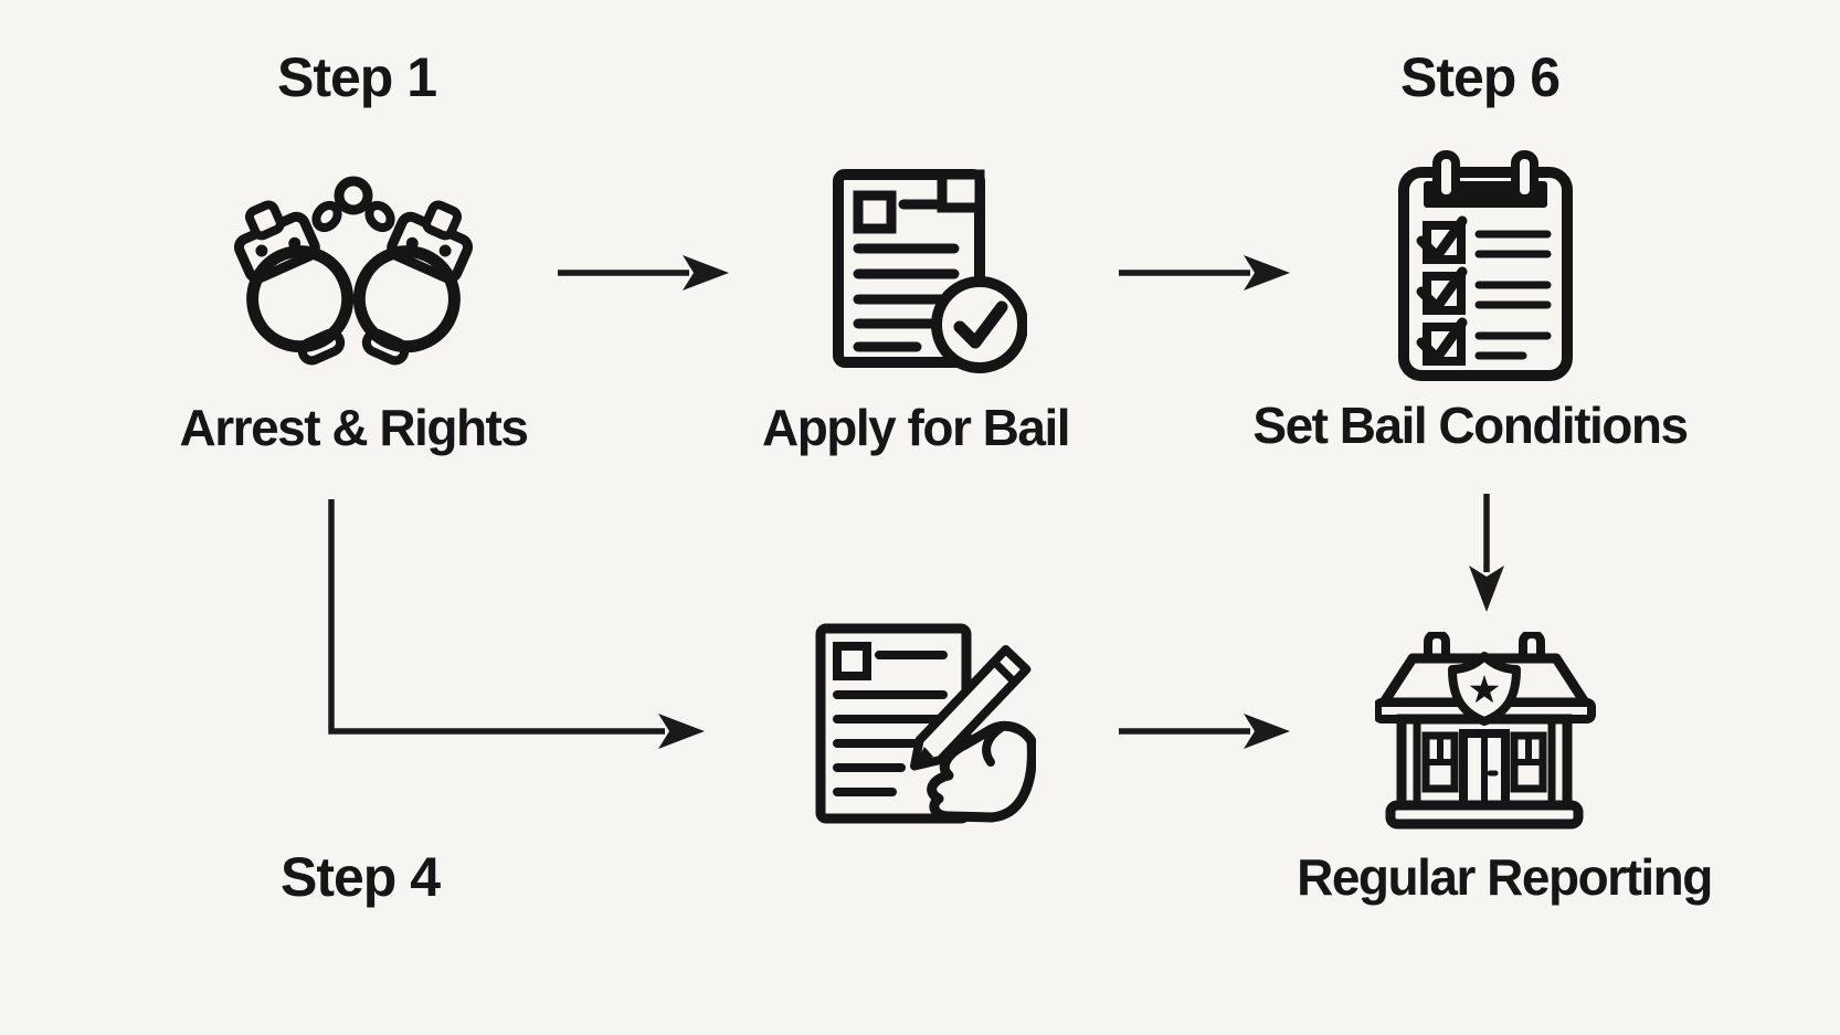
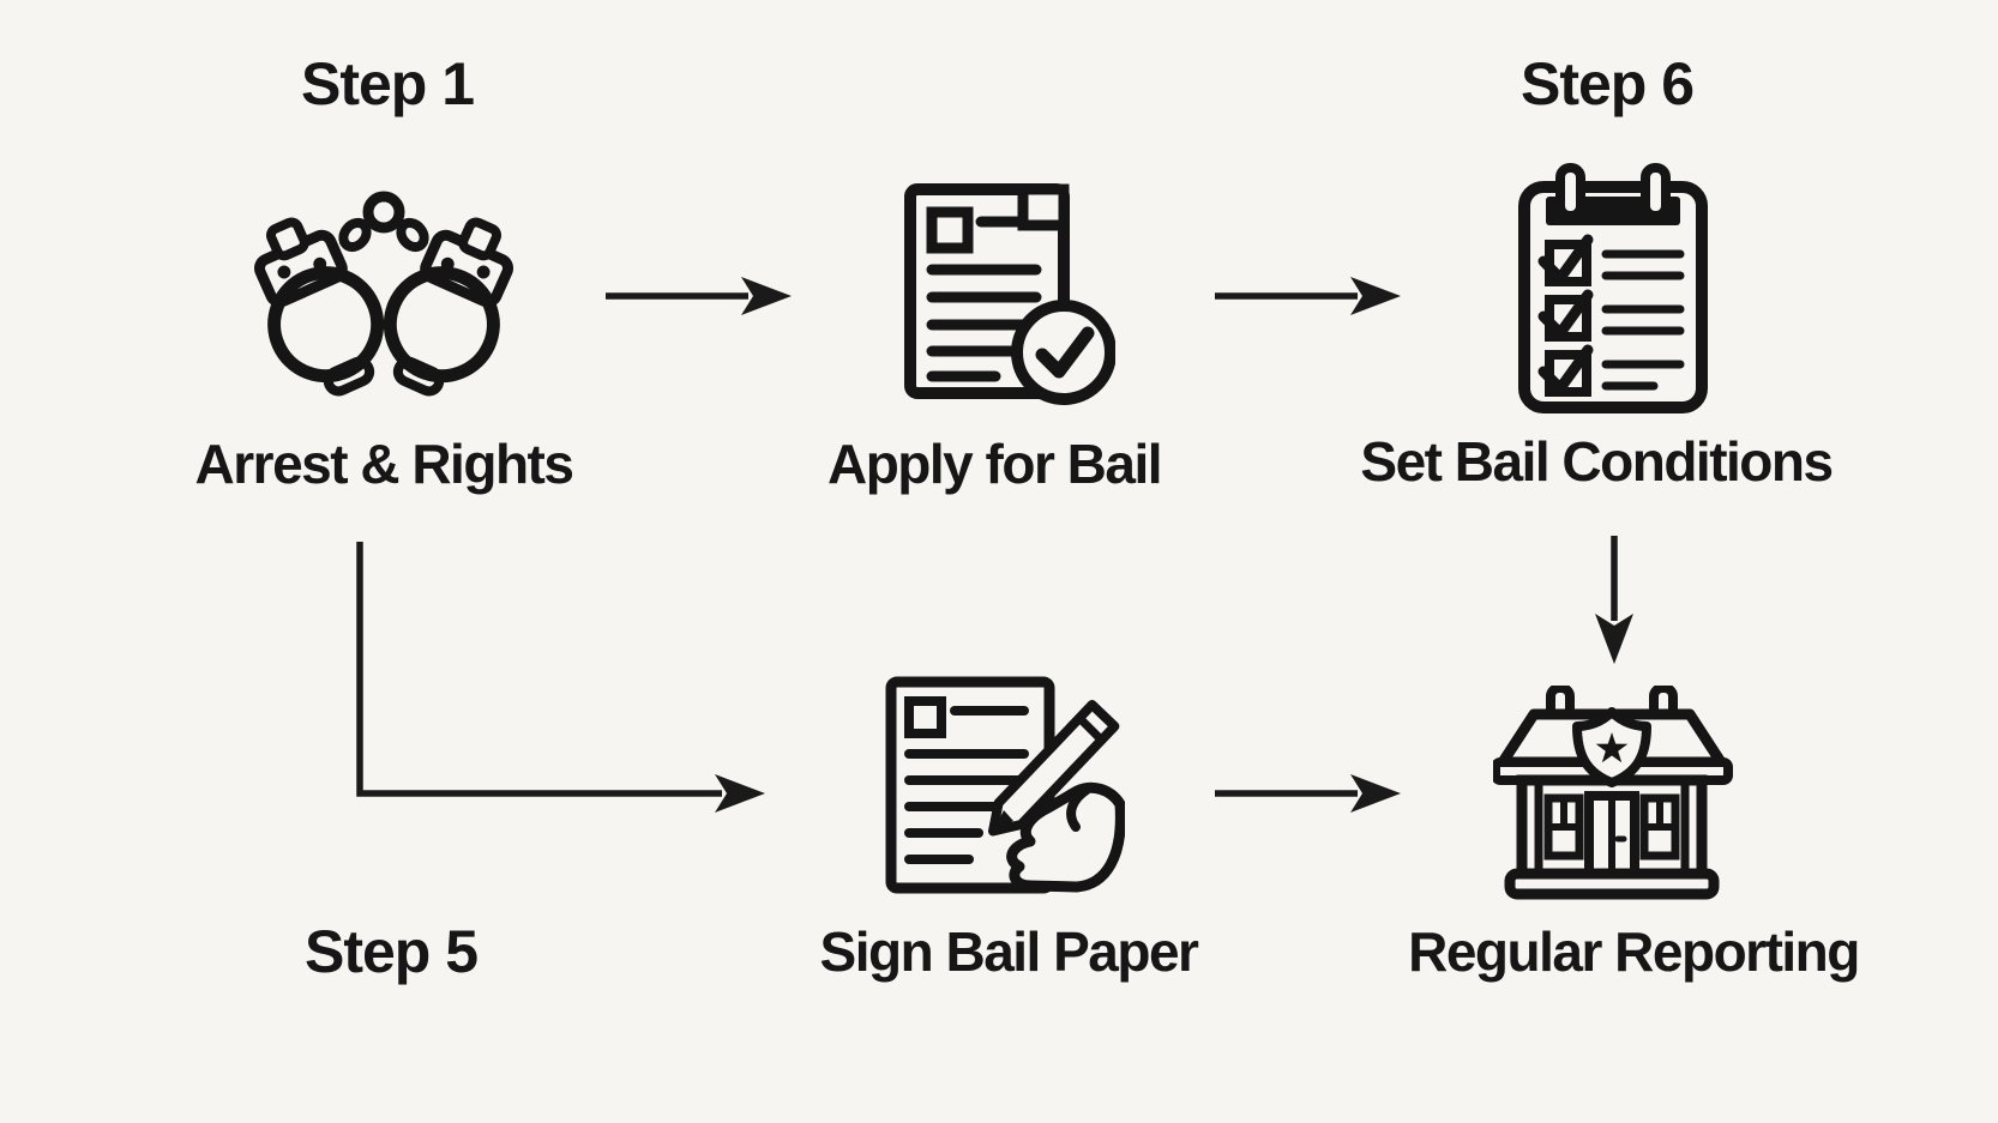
  Step 1
  Step 6
- Step 4
+ Step 5
  Arrest & Rights
  Apply for Bail
  Set Bail Conditions
+ Sign Bail Paper
  Regular Reporting
